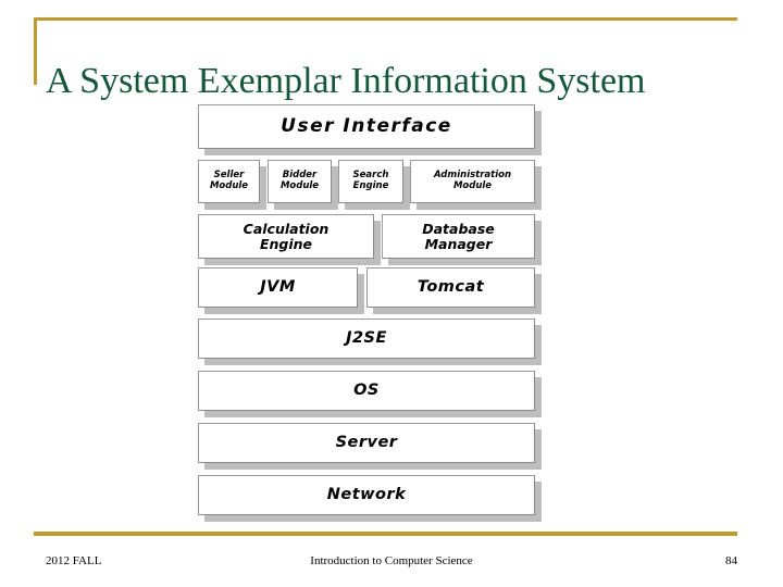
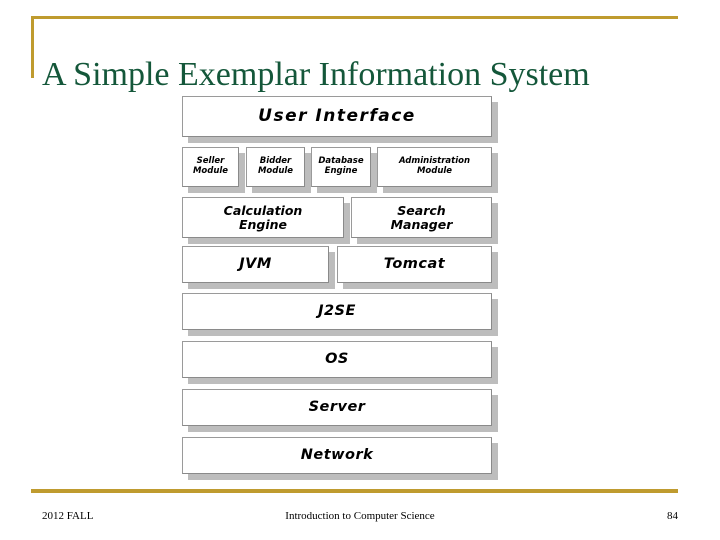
- A System Exemplar Information System
+ A Simple Exemplar Information System
  User Interface
  Seller
  Module
  Bidder
  Module
- Search
+ Database
  Engine
  Administration
  Module
  Calculation
  Engine
- Database
+ Search
  Manager
  JVM
  Tomcat
  J2SE
  OS
  Server
  Network
  2012 FALL
  Introduction to Computer Science
  84
